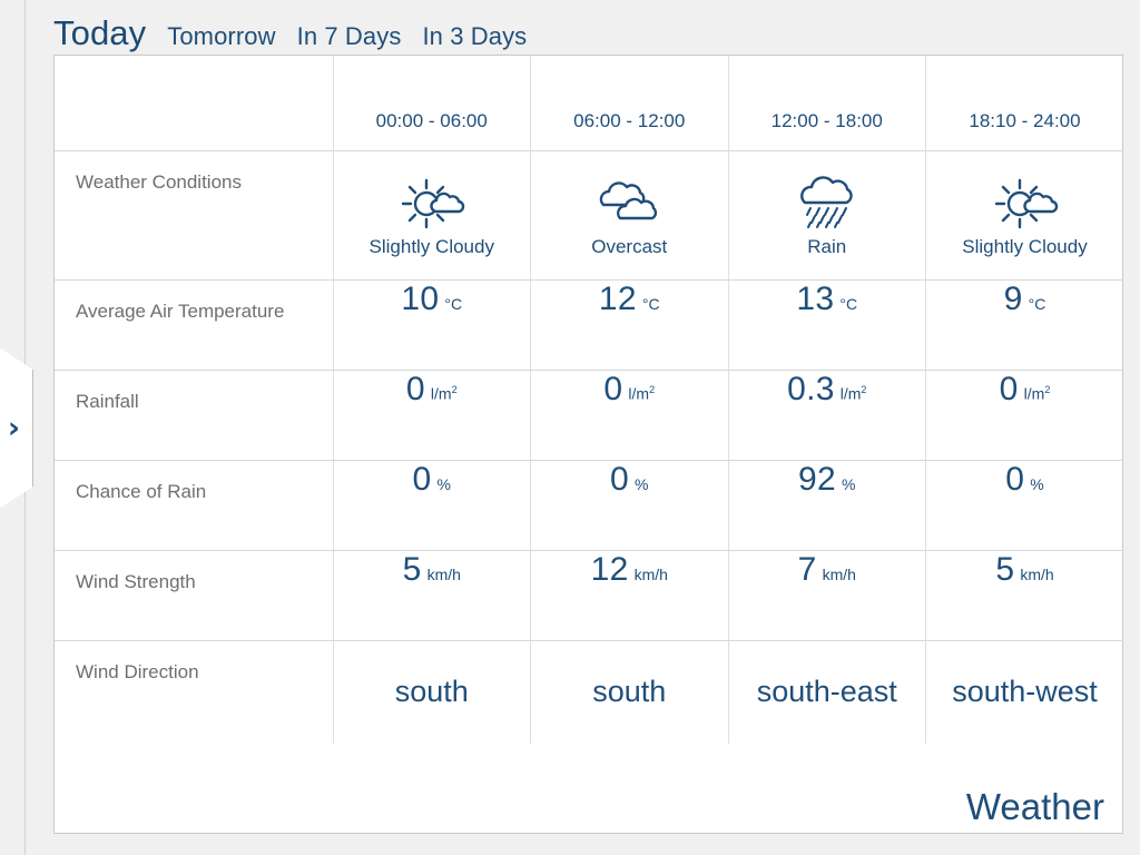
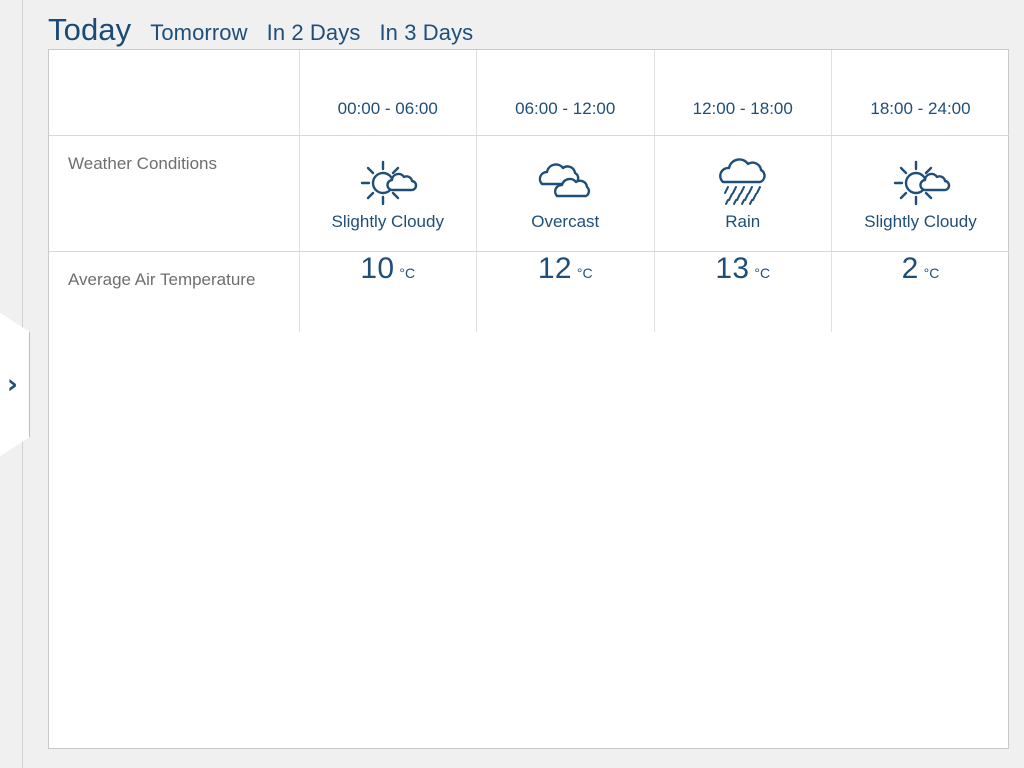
  ›
  Today
  Tomorrow
- In 7 Days
+ In 2 Days
  In 3 Days
- 	00:00 - 06:00	06:00 - 12:00	12:00 - 18:00	18:10 - 24:00
+ 	00:00 - 06:00	06:00 - 12:00	12:00 - 18:00	18:00 - 24:00
  Weather Conditions	Slightly Cloudy	Overcast	Rain	Slightly Cloudy
- Average Air Temperature	10 °C	12 °C	13 °C	9 °C
+ Average Air Temperature	10 °C	12 °C	13 °C	2 °C
- Rainfall	0 l/m2	0 l/m2	0.3 l/m2	0 l/m2
- Chance of Rain	0 %	0 %	92 %	0 %
- Wind Strength	5 km/h	12 km/h	7 km/h	5 km/h
- Wind Direction	south	south	south-east	south-west
- Weather
